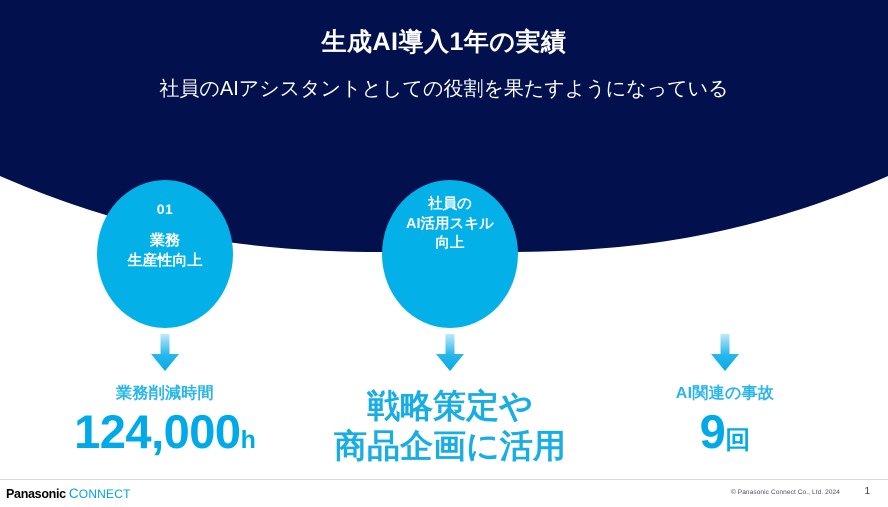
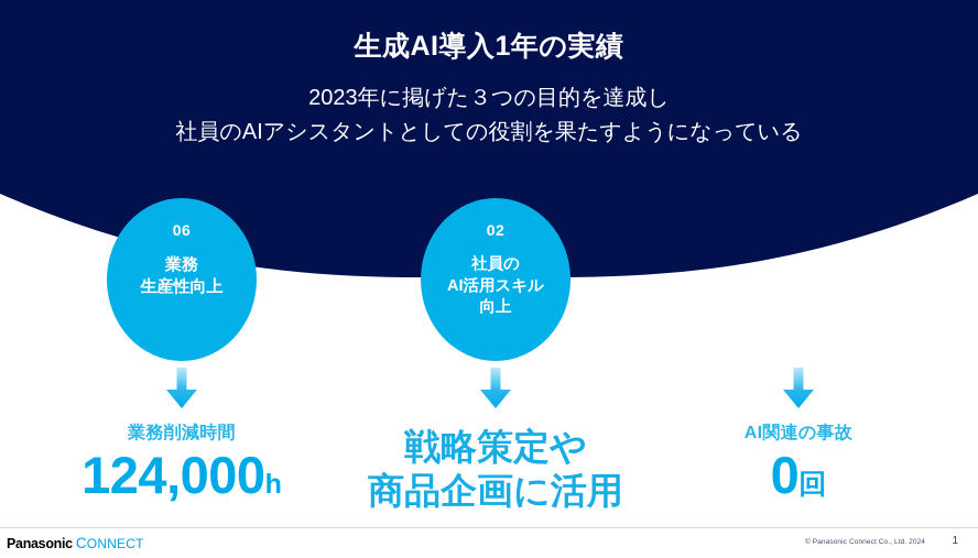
  生成AI導入1年の実績
+ 2023年に掲げた３つの目的を達成し
  社員のAIアシスタントとしての役割を果たすようになっている
- 01
+ 06
  業務
  生産性向上
  業務削減時間
  124,000h
+ 02
  社員の
  AI活用スキル
  向上
  戦略策定や
  商品企画に活用
  AI関連の事故
- 9回
+ 0回
  Panasonic CONNECT
  1
